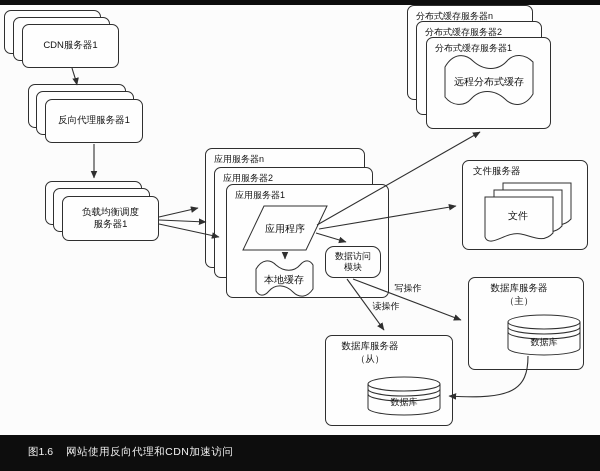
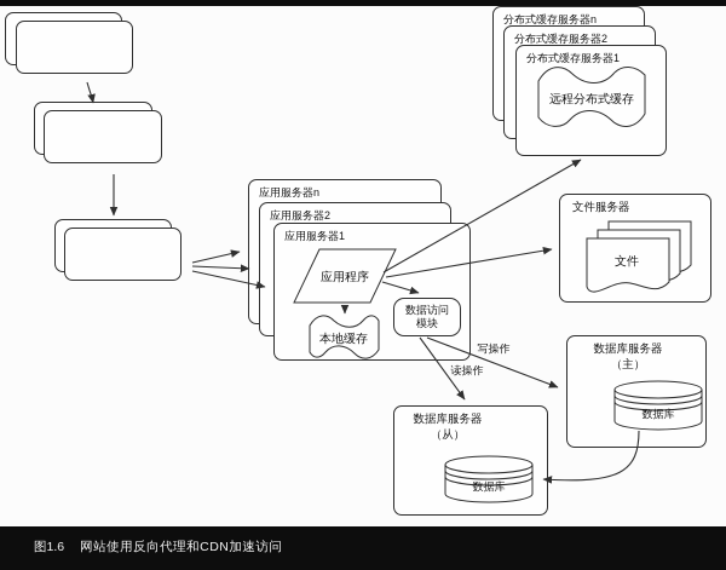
- CDN服务器1
- 反向代理服务器1
- 负载均衡调度
- 服务器1
  应用服务器n
  应用服务器2
  应用服务器1
  数据访问
  模块
  分布式缓存服务器n
  分布式缓存服务器2
  分布式缓存服务器1
  文件服务器
  数据库服务器
  （主）
  数据库服务器
  （从）
  应用程序
  本地缓存
  远程分布式缓存
  文件
  数据库
  数据库
  写操作
  读操作
  图1.6
  网站使用反向代理和CDN加速访问
